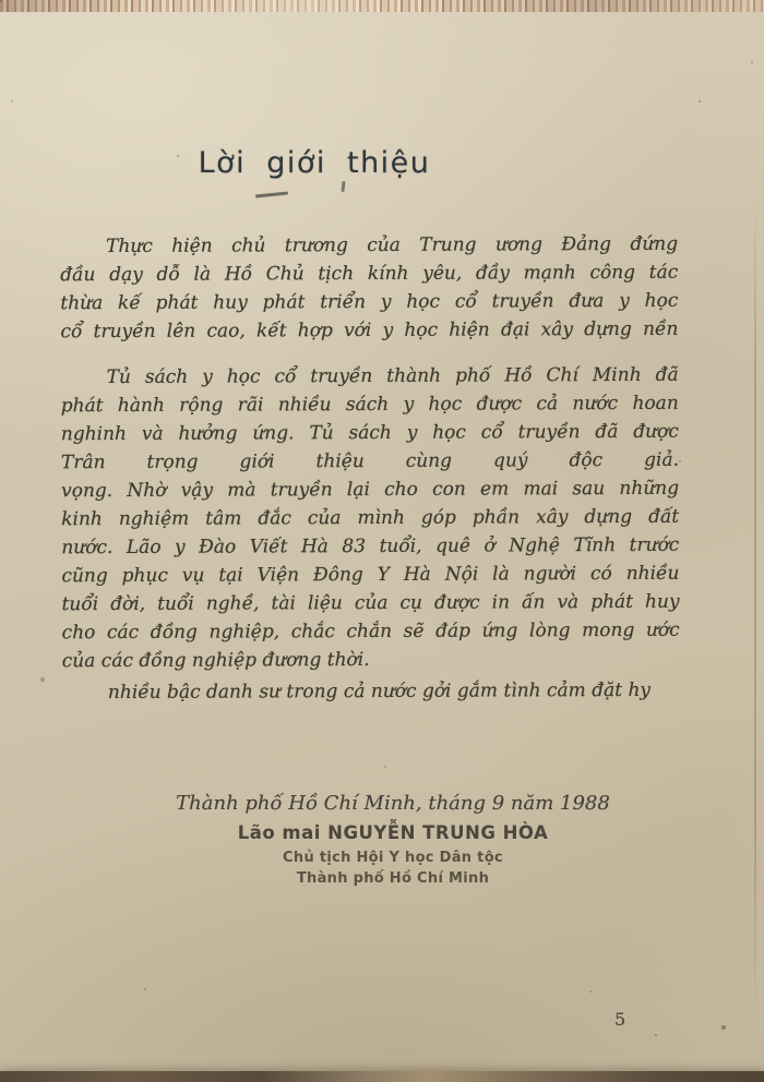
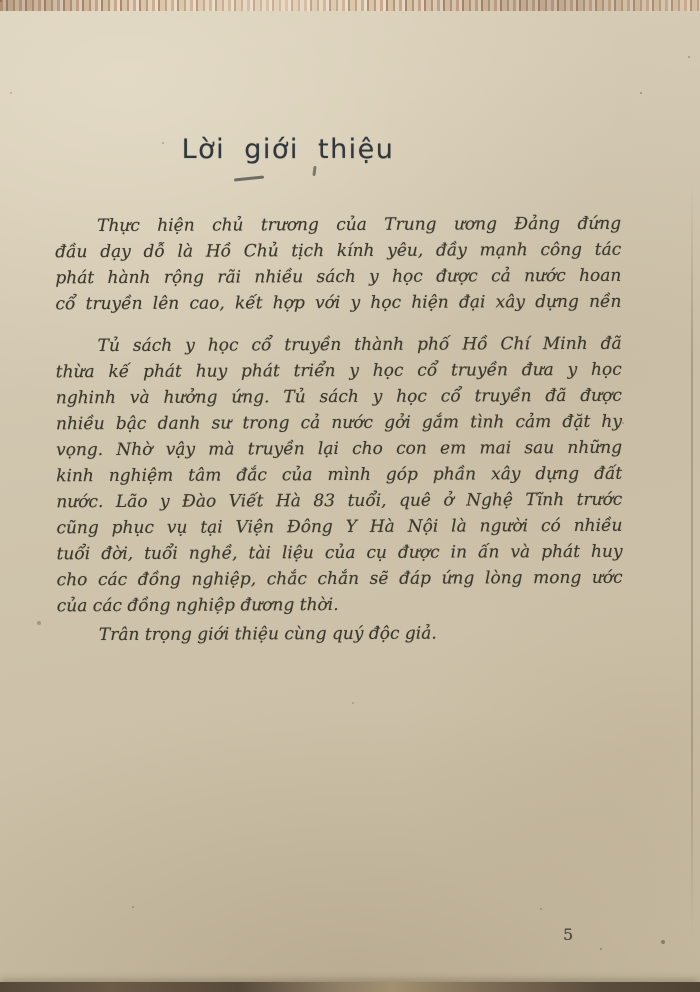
  Lời giới thiệu
  Thực hiện chủ trương của Trung ương Đảng đứng
  đầu dạy dỗ là Hồ Chủ tịch kính yêu, đầy mạnh công tác
- thừa kế phát huy phát triển y học cổ truyền đưa y học
+ phát hành rộng rãi nhiều sách y học được cả nước hoan
  cổ truyền lên cao, kết hợp với y học hiện đại xây dựng nền
  Tủ sách y học cổ truyền thành phố Hồ Chí Minh đã
- phát hành rộng rãi nhiều sách y học được cả nước hoan
+ thừa kế phát huy phát triển y học cổ truyền đưa y học
  nghinh và hưởng ứng. Tủ sách y học cổ truyền đã được
- Trân trọng giới thiệu cùng quý độc giả.
+ nhiều bậc danh sư trong cả nước gởi gắm tình cảm đặt hy
  vọng. Nhờ vậy mà truyền lại cho con em mai sau những
  kinh nghiệm tâm đắc của mình góp phần xây dựng đất
  nước. Lão y Đào Viết Hà 83 tuổi, quê ở Nghệ Tĩnh trước
  cũng phục vụ tại Viện Đông Y Hà Nội là người có nhiều
  tuổi đời, tuổi nghề, tài liệu của cụ được in ấn và phát huy
  cho các đồng nghiệp, chắc chắn sẽ đáp ứng lòng mong ước
  của các đồng nghiệp đương thời.
- nhiều bậc danh sư trong cả nước gởi gắm tình cảm đặt hy
+ Trân trọng giới thiệu cùng quý độc giả.
- Thành phố Hồ Chí Minh, tháng 9 năm 1988
- Lão mai NGUYỄN TRUNG HÒA
- Chủ tịch Hội Y học Dân tộc
- Thành phố Hồ Chí Minh
  5
